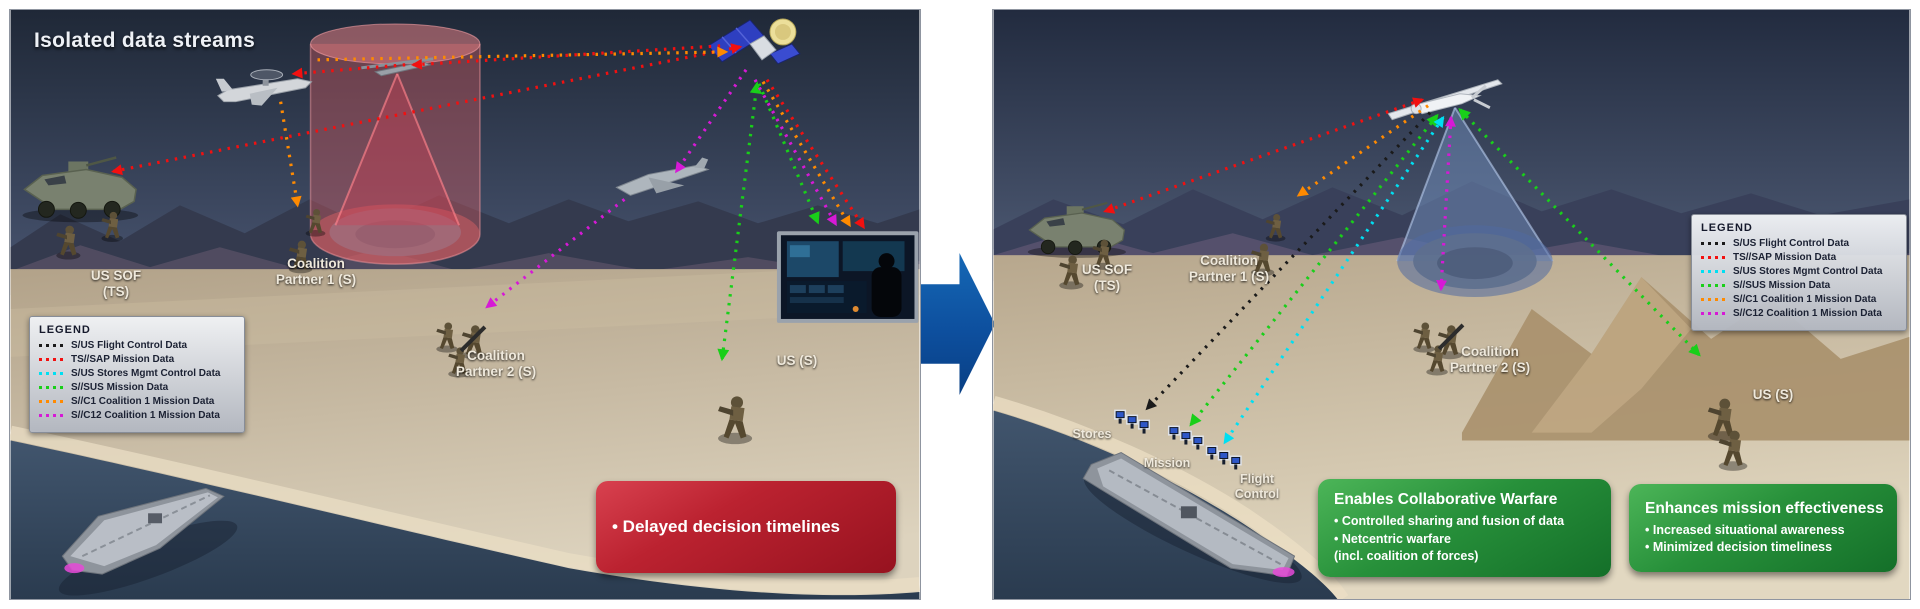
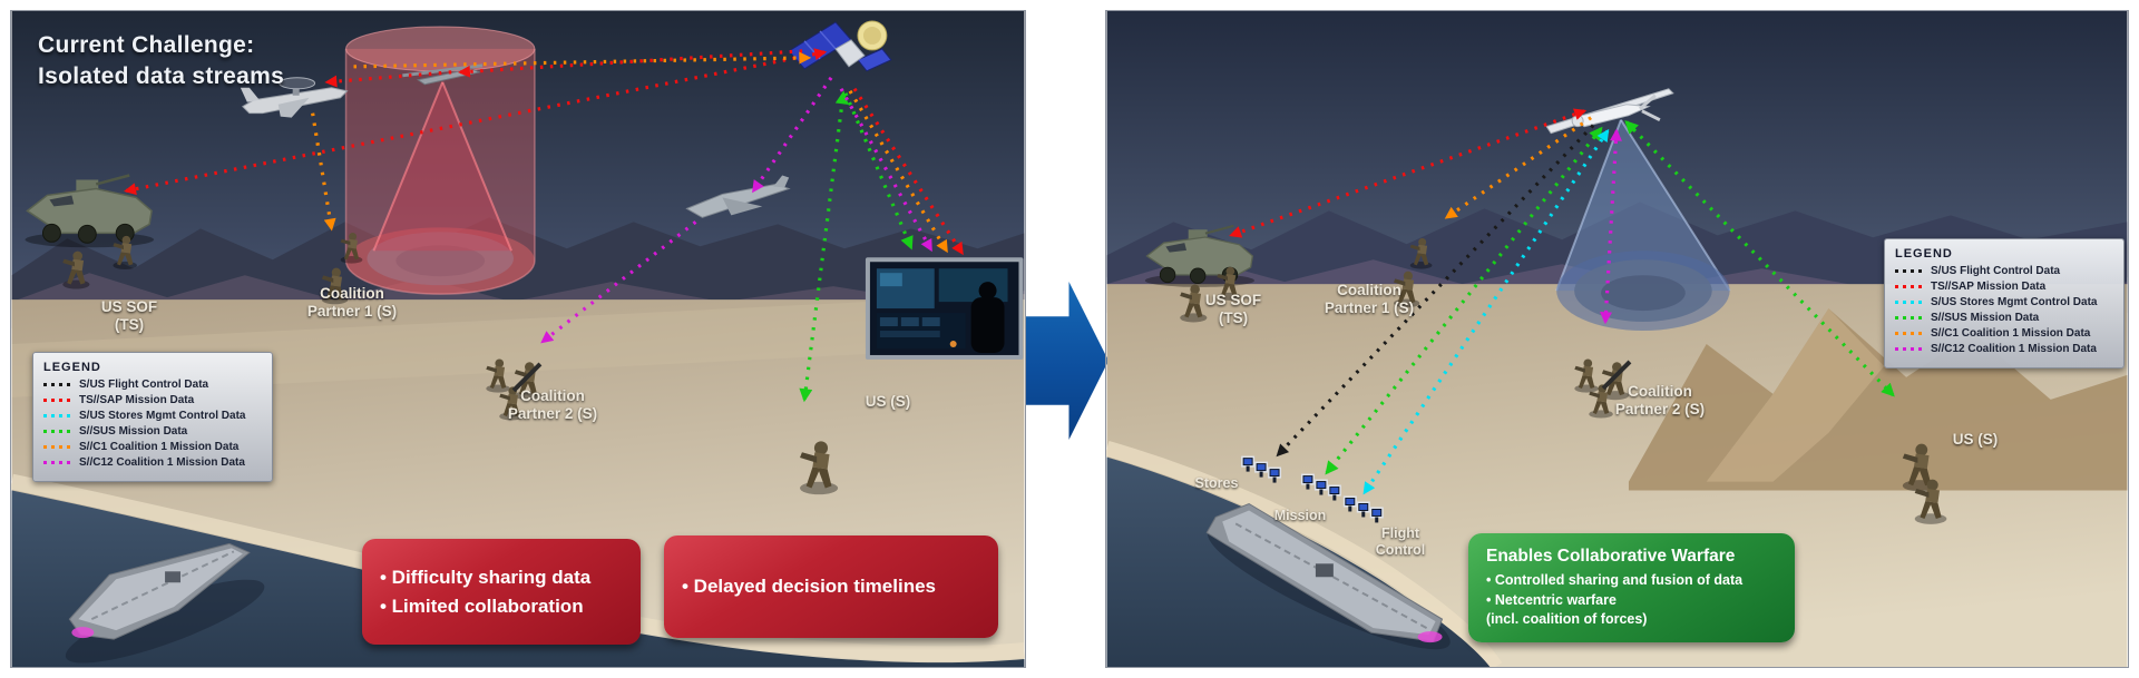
+ Current Challenge:
  Isolated data streams
  US SOF
  (TS)
  Coalition
  Partner 1 (S)
  Coalition
  Partner 2 (S)
  US (S)
  LEGEND
  S/US Flight Control Data
  TS//SAP Mission Data
  S/US Stores Mgmt Control Data
  S//SUS Mission Data
  S//C1 Coalition 1 Mission Data
  S//C12 Coalition 1 Mission Data
+ • Difficulty sharing data
+ • Limited collaboration
  • Delayed decision timelines
  US SOF
  (TS)
  Coalition
  Partner 1 (S)
  Coalition
  Partner 2 (S)
  US (S)
  Stores
  Mission
  Flight
  Control
  LEGEND
  S/US Flight Control Data
  TS//SAP Mission Data
  S/US Stores Mgmt Control Data
  S//SUS Mission Data
  S//C1 Coalition 1 Mission Data
  S//C12 Coalition 1 Mission Data
  Enables Collaborative Warfare
  • Controlled sharing and fusion of data
  • Netcentric warfare
  (incl. coalition of forces)
- Enhances mission effectiveness
- • Increased situational awareness
- • Minimized decision timeliness
